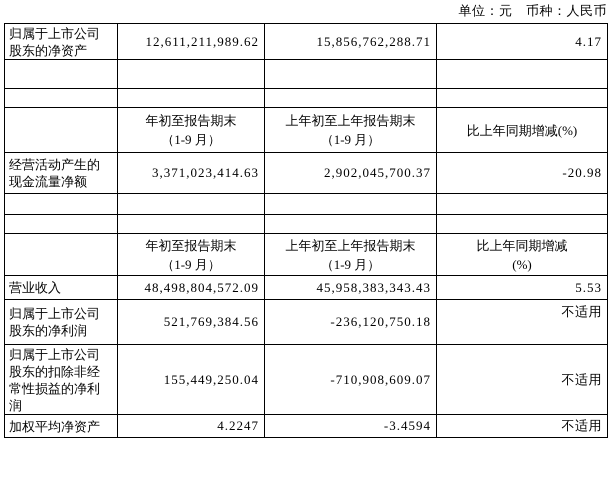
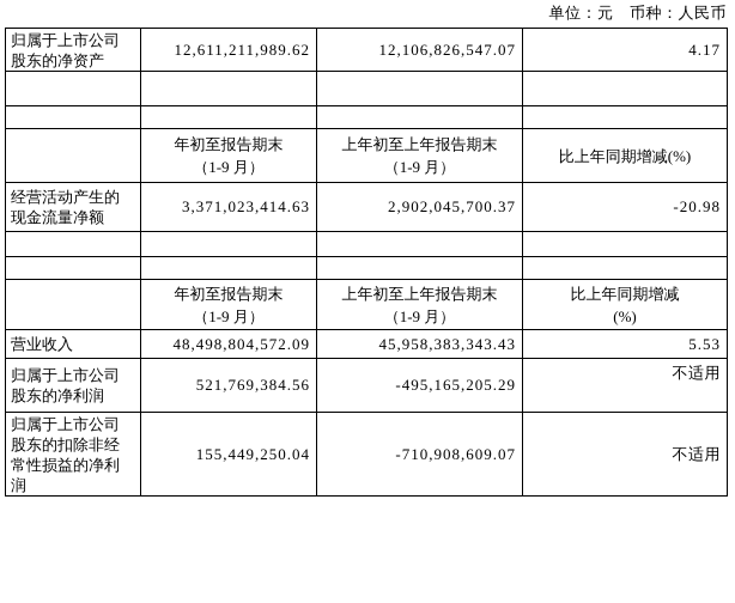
  单位：元 币种：人民币
- 归属于上市公司 股东的净资产	12,611,211,989.62	15,856,762,288.71	4.17
+ 归属于上市公司 股东的净资产	12,611,211,989.62	12,106,826,547.07	4.17
  	年初至报告期末 （1-9 月）	上年初至上年报告期末 （1-9 月）	比上年同期增减(%)
  经营活动产生的 现金流量净额	3,371,023,414.63	2,902,045,700.37	-20.98
  	年初至报告期末 （1-9 月）	上年初至上年报告期末 （1-9 月）	比上年同期增减 (%)
  营业收入	48,498,804,572.09	45,958,383,343.43	5.53
- 归属于上市公司 股东的净利润	521,769,384.56	-236,120,750.18	不适用
+ 归属于上市公司 股东的净利润	521,769,384.56	-495,165,205.29	不适用
  归属于上市公司 股东的扣除非经 常性损益的净利 润	155,449,250.04	-710,908,609.07	不适用
- 加权平均净资产	4.2247	-3.4594	不适用
